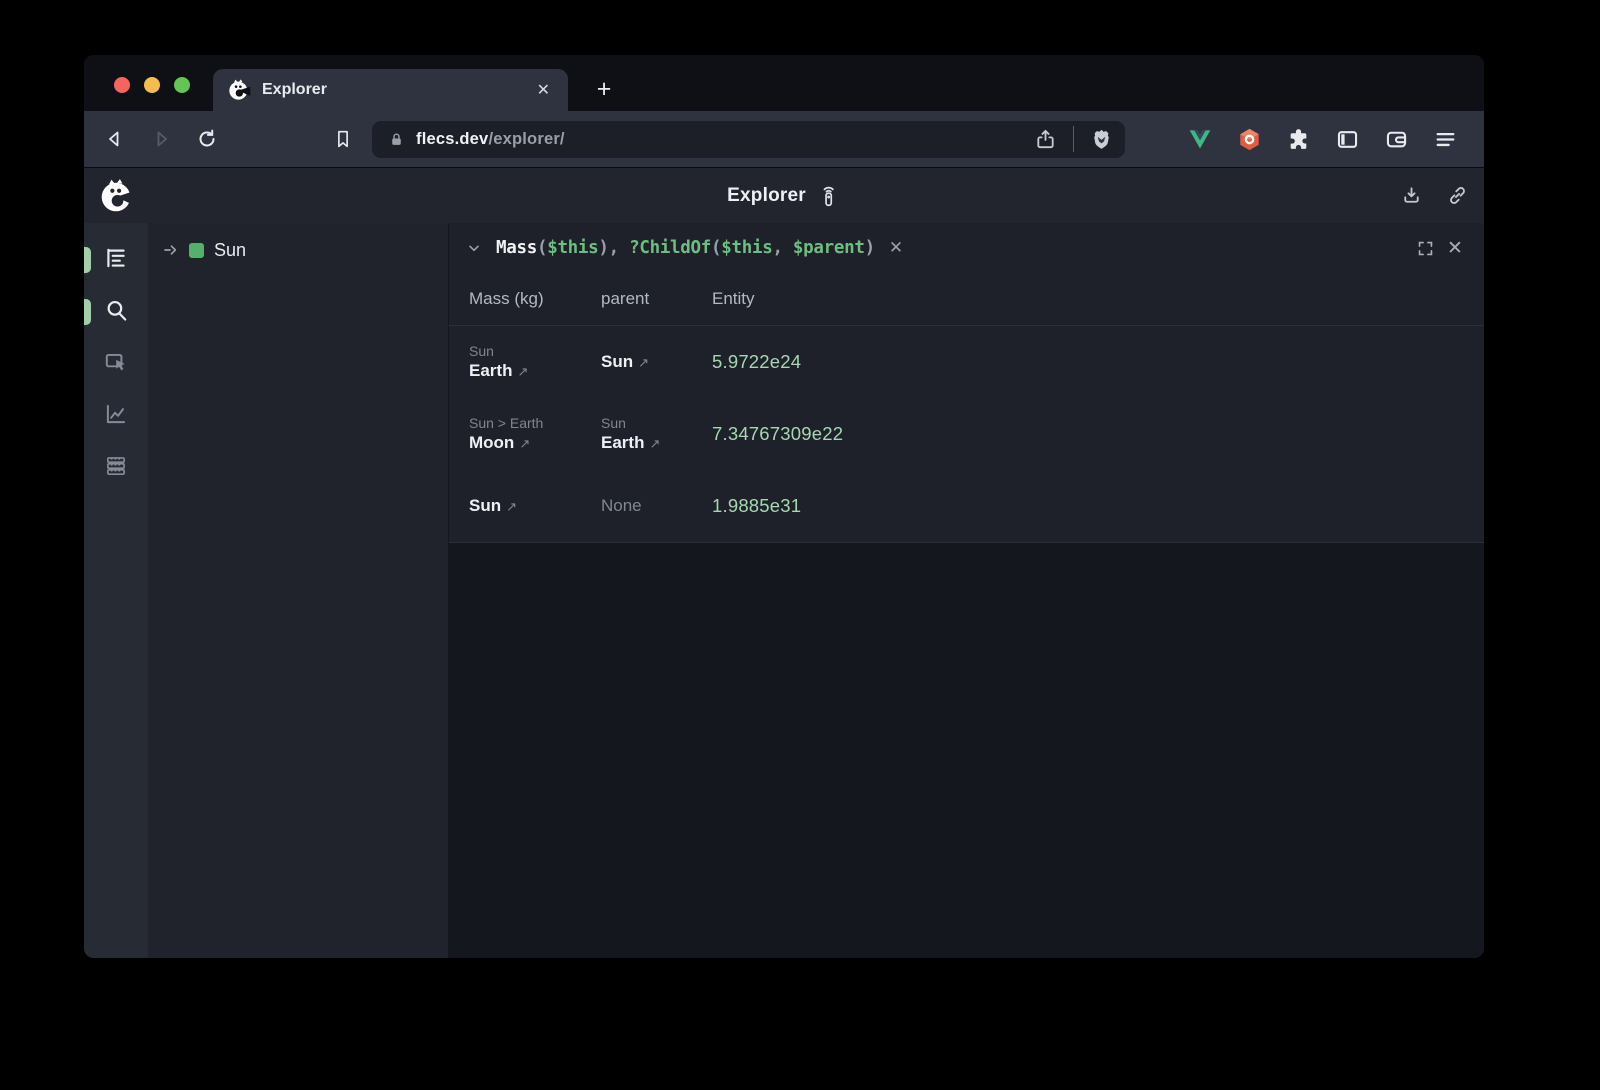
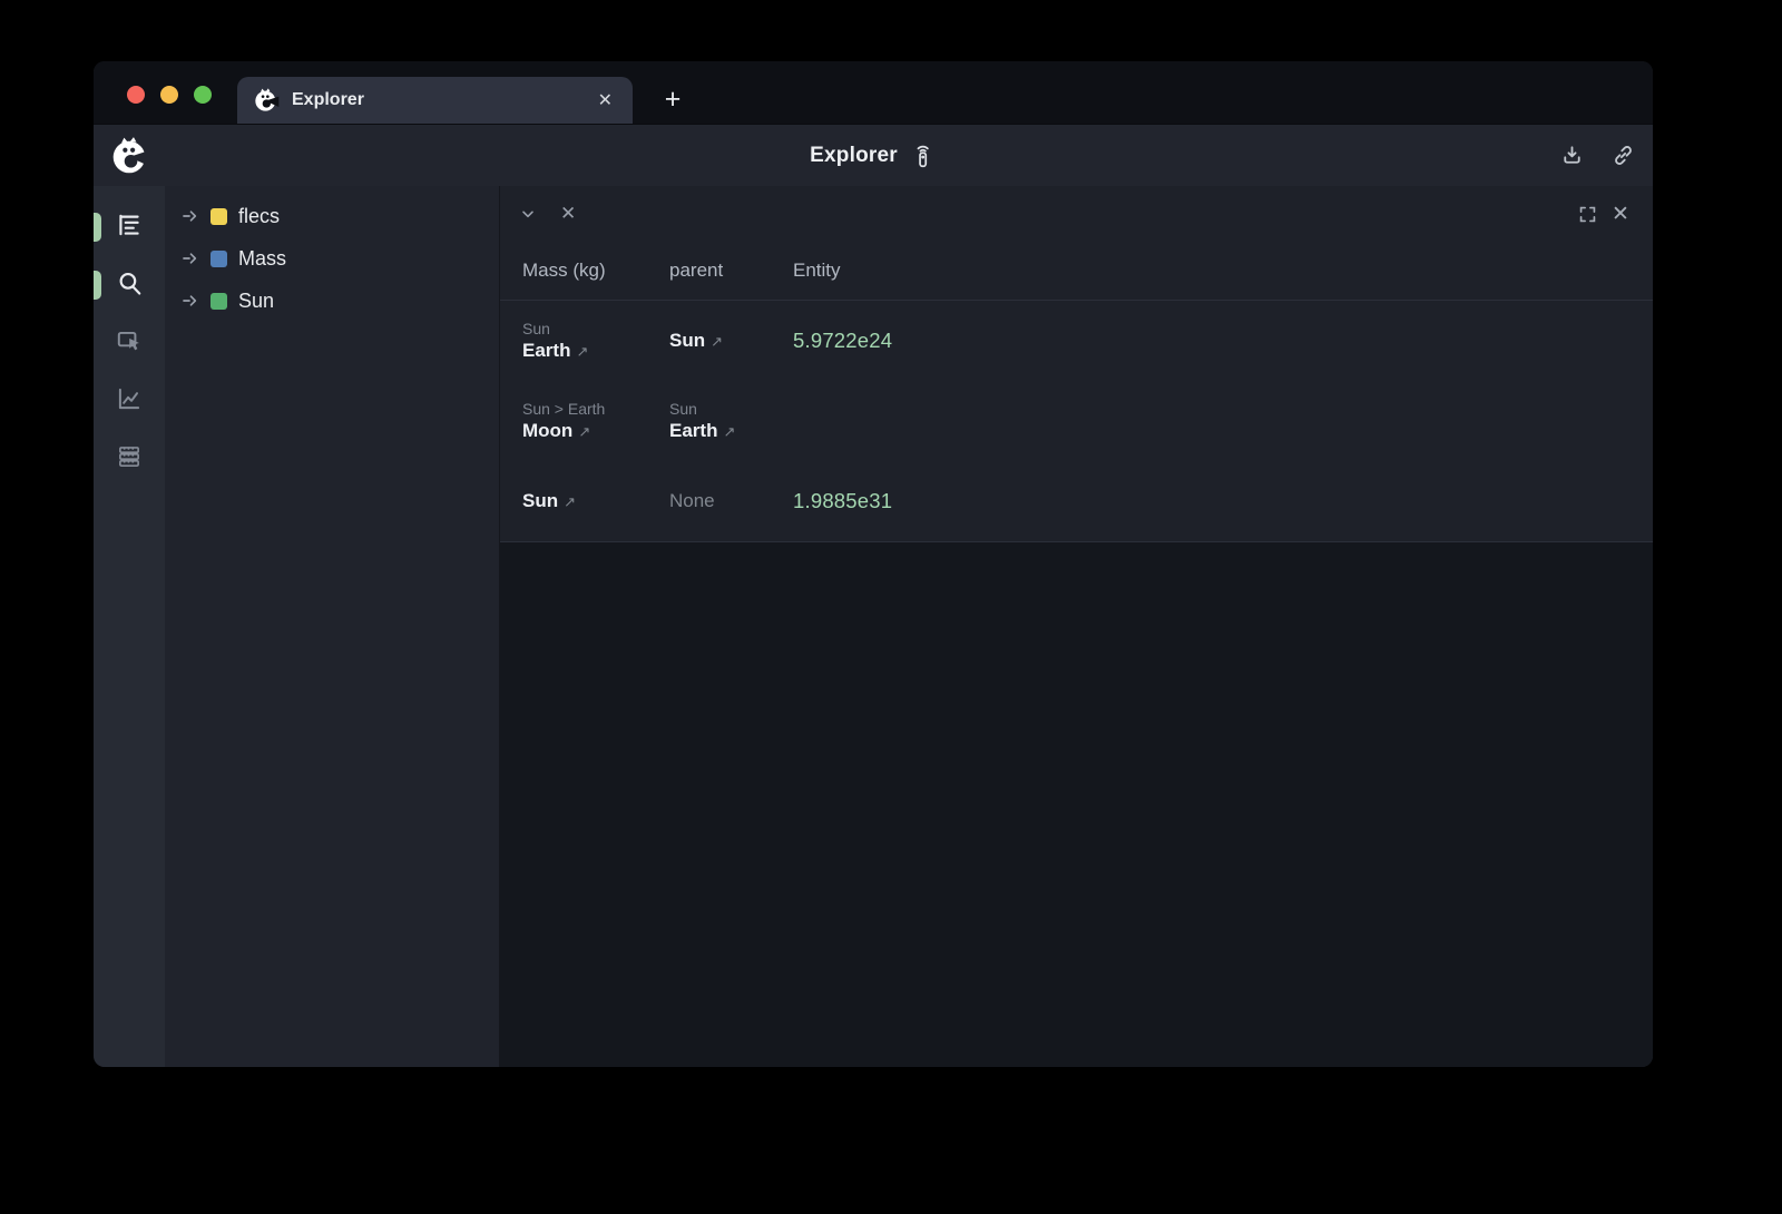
  Explorer
  ✕
  +
- flecs.dev/explorer/
  Explorer
+ flecs
+ Mass
  Sun
- Mass($this), ?ChildOf($this, $parent)
  ✕
  ✕
  Mass (kg)
  parent
  Entity
  Sun
  Earth ↗
  Sun ↗
  5.9722e24
  Sun > Earth
  Moon ↗
  Sun
  Earth ↗
- 7.34767309e22
  Sun ↗
  None
  1.9885e31
